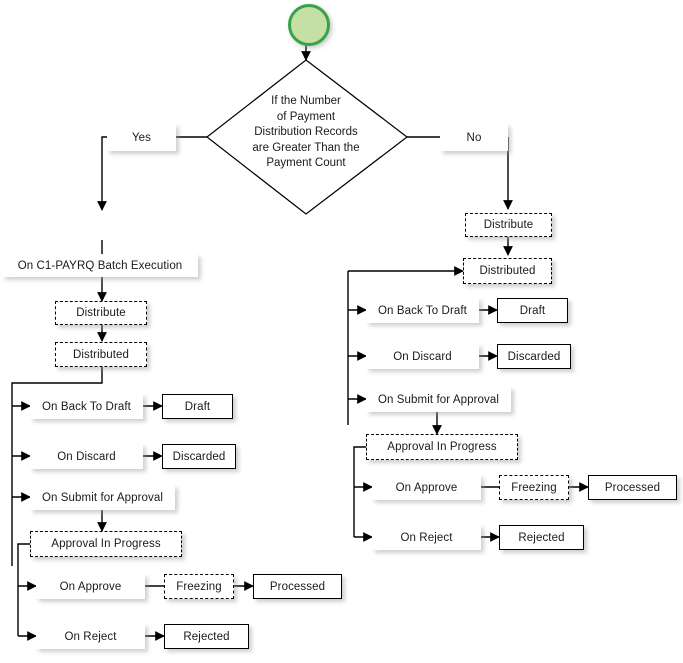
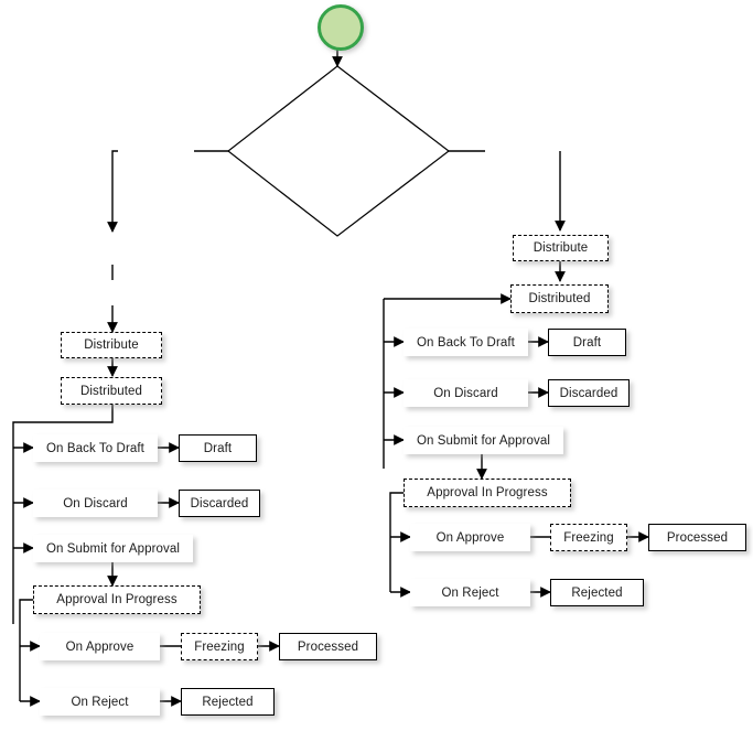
- If the Number
- of Payment
- Distribution Records
- are Greater Than the
- Payment Count
- Yes
- No
- On C1-PAYRQ Batch Execution
  Distribute
  Distributed
  On Back To Draft
  Draft
  On Discard
  Discarded
  On Submit for Approval
  Approval In Progress
  On Approve
  Freezing
  Processed
  On Reject
  Rejected
  Distribute
  Distributed
  On Back To Draft
  Draft
  On Discard
  Discarded
  On Submit for Approval
  Approval In Progress
  On Approve
  Freezing
  Processed
  On Reject
  Rejected
